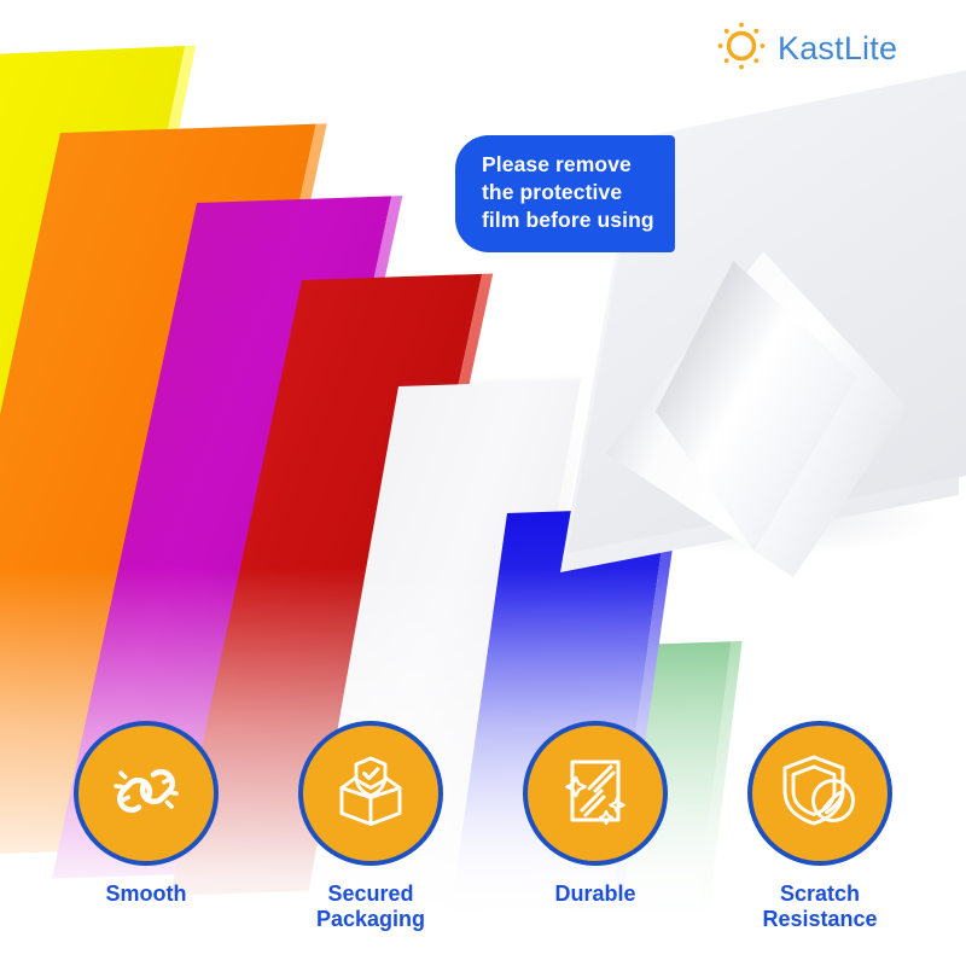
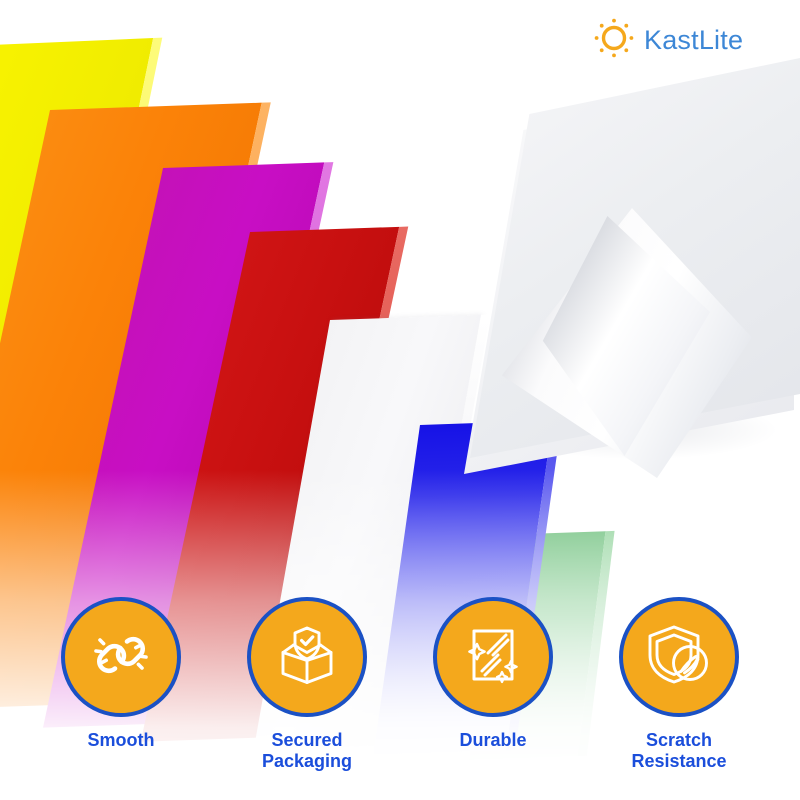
  KastLite
- Please remove the protective film before using
  Smooth
  Secured
  Packaging
  Durable
  Scratch
  Resistance
